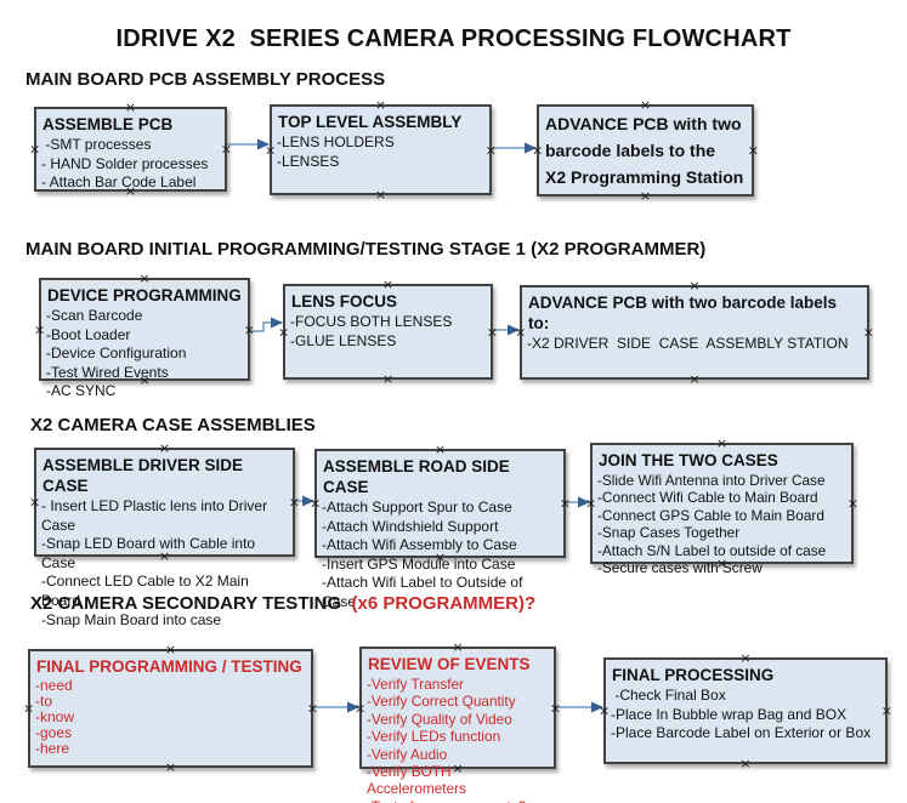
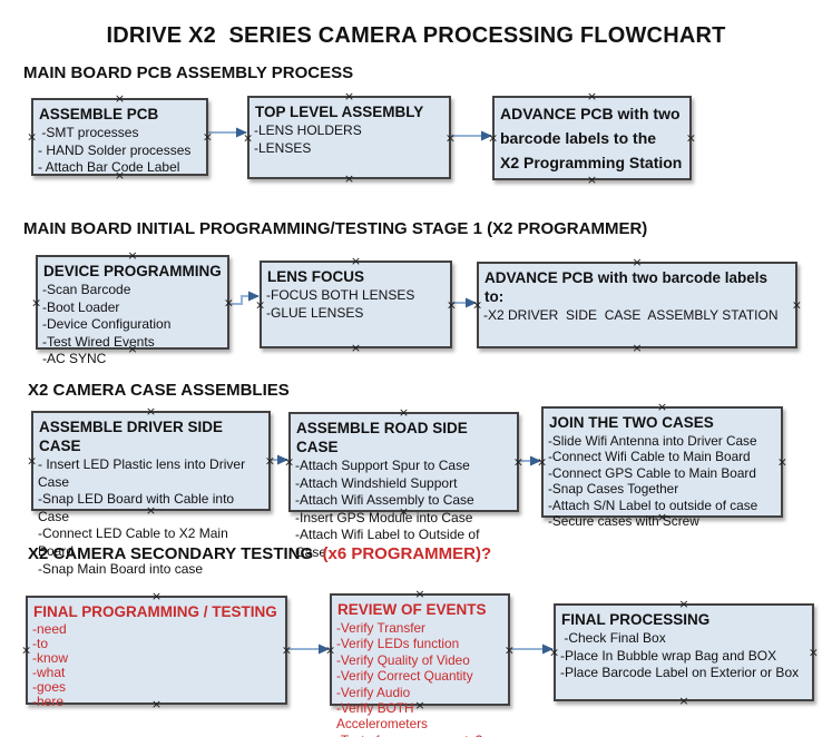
  IDRIVE X2 SERIES CAMERA PROCESSING FLOWCHART
  MAIN BOARD PCB ASSEMBLY PROCESS
  ASSEMBLE PCB
  -SMT processes
  - HAND Solder processes
  - Attach Bar Code Label
  ×
  ×
  ×
  ×
  TOP LEVEL ASSEMBLY
  -LENS HOLDERS
  -LENSES
  ×
  ×
  ×
  ×
  ADVANCE PCB with two
  barcode labels to the
  X2 Programming Station
  ×
  ×
  ×
  ×
  MAIN BOARD INITIAL PROGRAMMING/TESTING STAGE 1 (X2 PROGRAMMER)
  DEVICE PROGRAMMING
  -Scan Barcode
  -Boot Loader
  -Device Configuration
  -Test Wired Events
  -AC SYNC
  ×
  ×
  ×
  ×
  LENS FOCUS
  -FOCUS BOTH LENSES
  -GLUE LENSES
  ×
  ×
  ×
  ×
  ADVANCE PCB with two barcode labels to:
  -X2 DRIVER SIDE CASE ASSEMBLY STATION
  ×
  ×
  ×
  ×
  X2 CAMERA CASE ASSEMBLIES
  ASSEMBLE DRIVER SIDE CASE
  - Insert LED Plastic lens into Driver Case
  -Snap LED Board with Cable into Case
  -Connect LED Cable to X2 Main Board
  -Snap Main Board into case
  ×
  ×
  ×
  ×
  ASSEMBLE ROAD SIDE CASE
  -Attach Support Spur to Case
  -Attach Windshield Support
  -Attach Wifi Assembly to Case
  -Insert GPS Module into Case
  -Attach Wifi Label to Outside of Case
  ×
  ×
  ×
  ×
  JOIN THE TWO CASES
  -Slide Wifi Antenna into Driver Case
  -Connect Wifi Cable to Main Board
  -Connect GPS Cable to Main Board
  -Snap Cases Together
  -Attach S/N Label to outside of case
  -Secure cases with Screw
  ×
  ×
  ×
  ×
  X2 CAMERA SECONDARY TESTING (x6 PROGRAMMER)?
  FINAL PROGRAMMING / TESTING
  -need
  -to
  -know
+ -what
  -goes
  -here
  ×
  ×
  ×
  ×
  REVIEW OF EVENTS
  -Verify Transfer
- -Verify Correct Quantity
+ -Verify LEDs function
  -Verify Quality of Video
- -Verify LEDs function
+ -Verify Correct Quantity
  -Verify Audio
  -Verify BOTH Accelerometers
  ×
  ×
  ×
  ×
  FINAL PROCESSING
  -Check Final Box
  -Place In Bubble wrap Bag and BOX
  -Place Barcode Label on Exterior or Box
  ×
  ×
  ×
  ×
